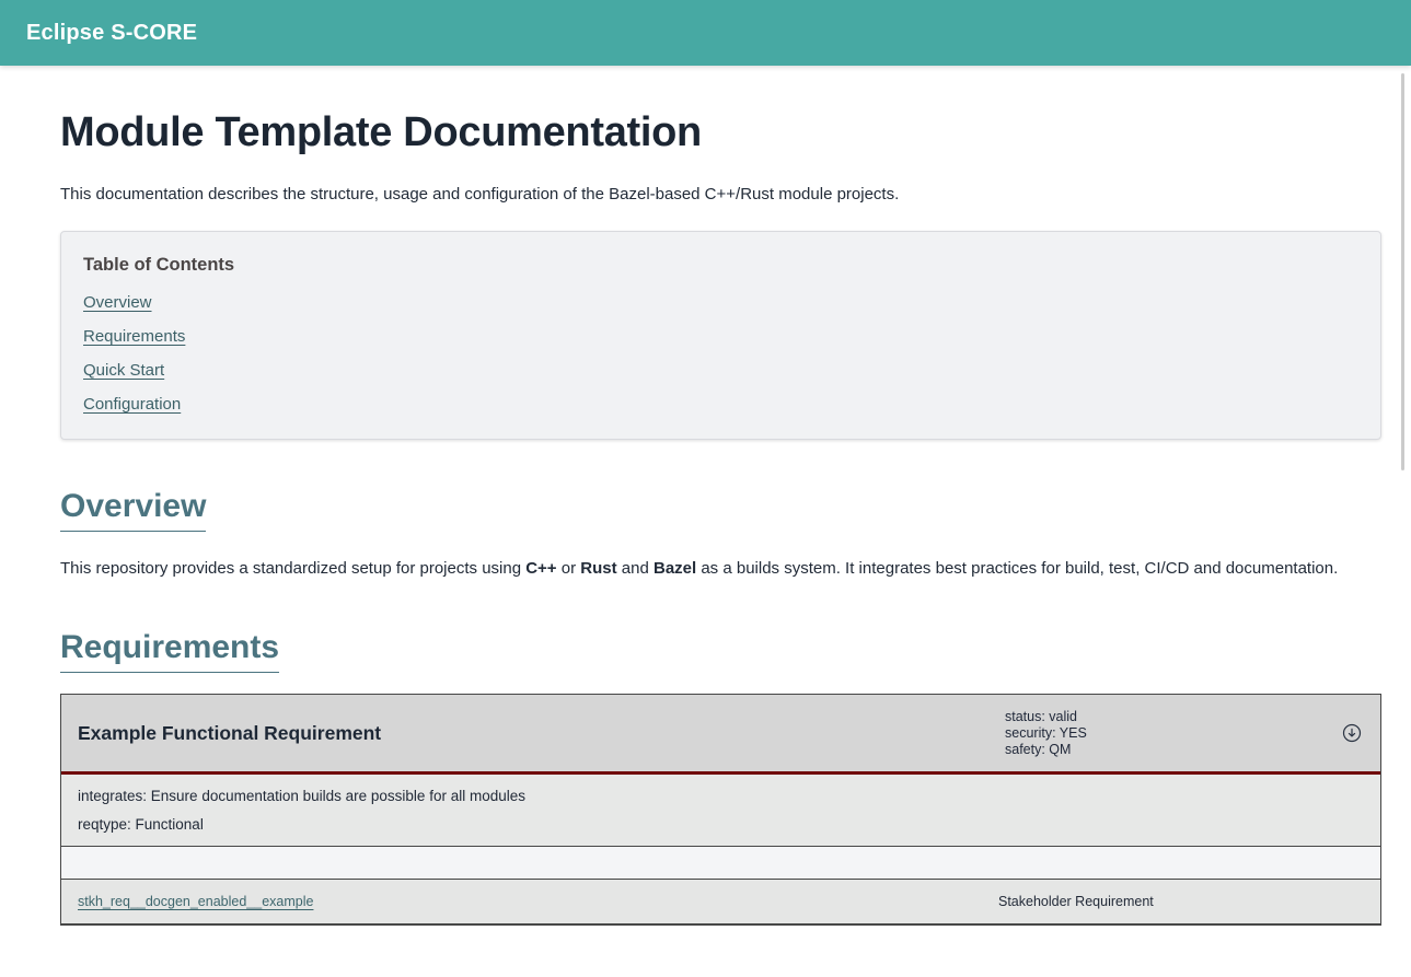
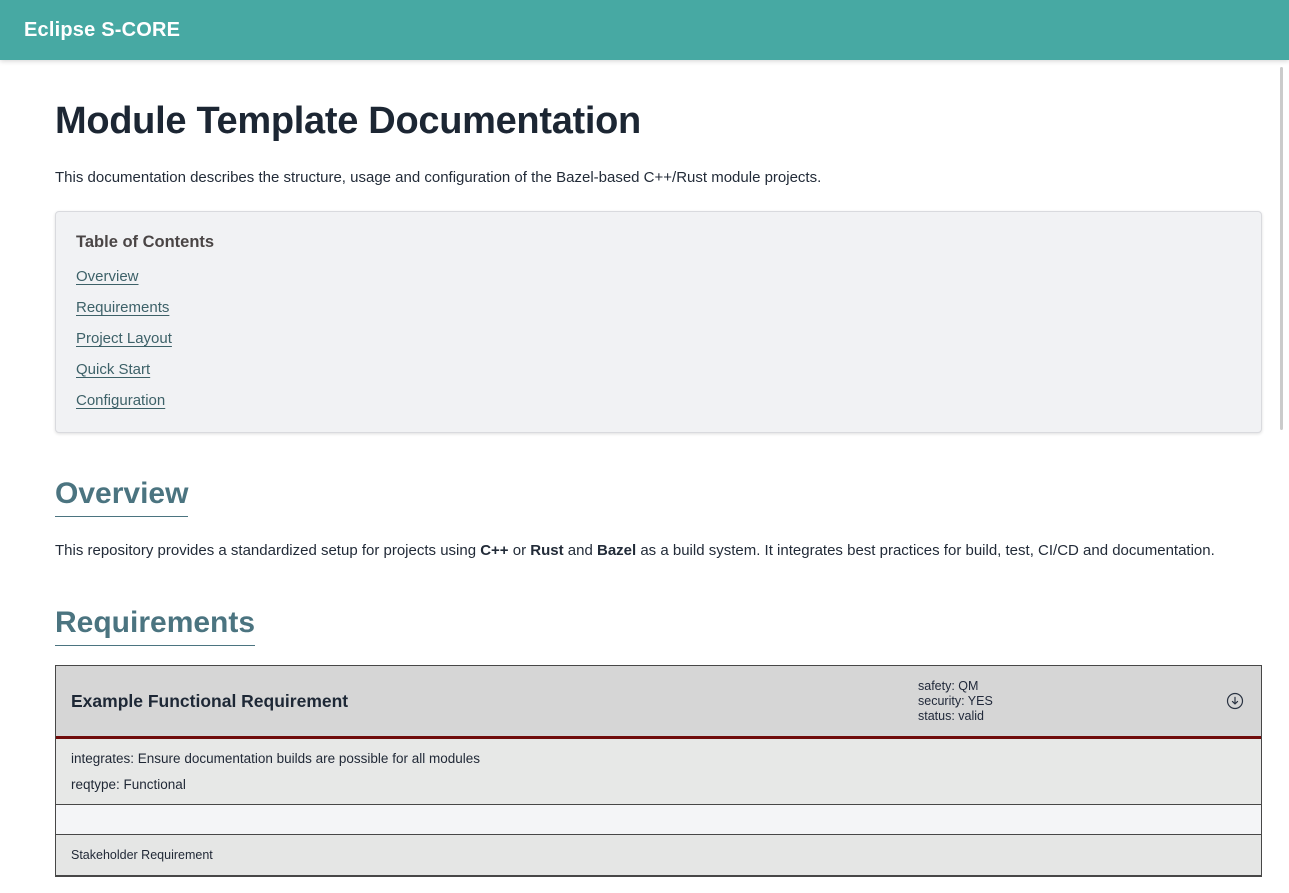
  Eclipse S-CORE
  Module Template Documentation
  This documentation describes the structure, usage and configuration of the Bazel-based C++/Rust module projects.
  Table of Contents
  Overview
  Requirements
+ Project Layout
  Quick Start
  Configuration
  Overview
- This repository provides a standardized setup for projects using C++ or Rust and Bazel as a builds system. It integrates best practices for build, test, CI/CD and documentation.
+ This repository provides a standardized setup for projects using C++ or Rust and Bazel as a build system. It integrates best practices for build, test, CI/CD and documentation.
  Requirements
  Example Functional Requirement
- status: valid
+ safety: QM
  security: YES
- safety: QM
+ status: valid
  integrates: Ensure documentation builds are possible for all modules
  reqtype: Functional
- stkh_req__docgen_enabled__example
  Stakeholder Requirement
